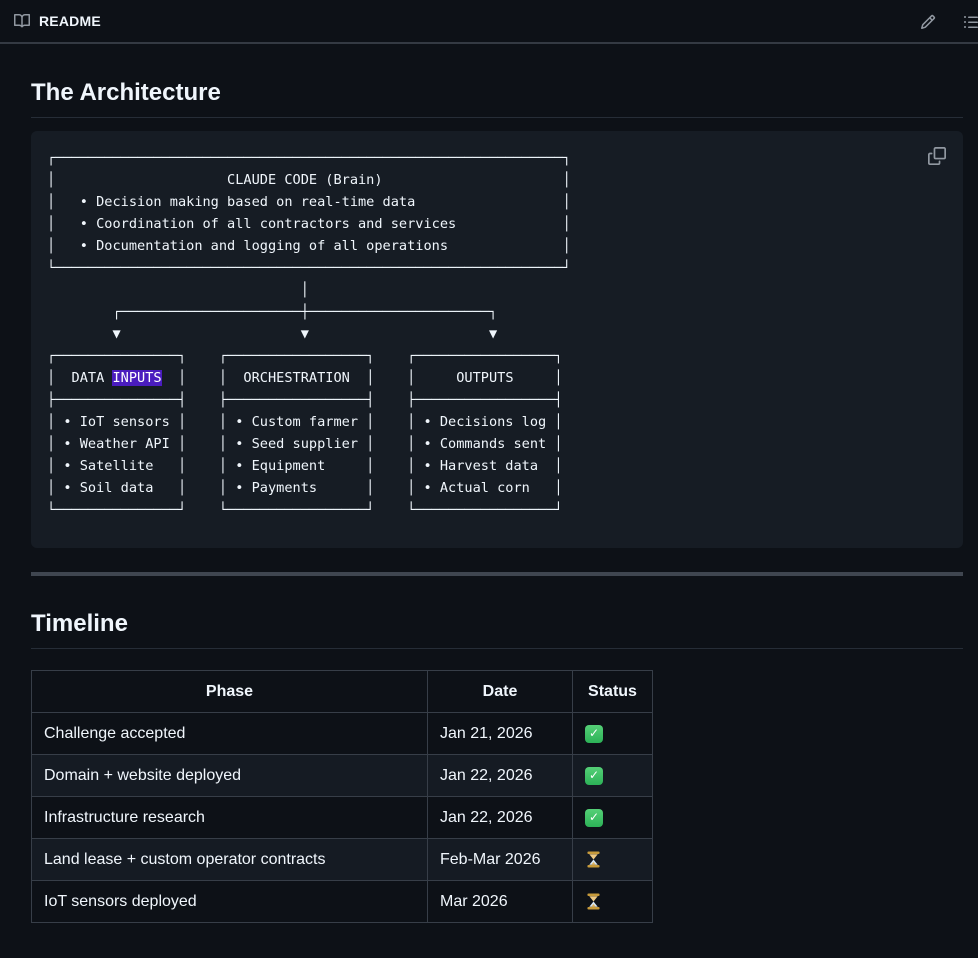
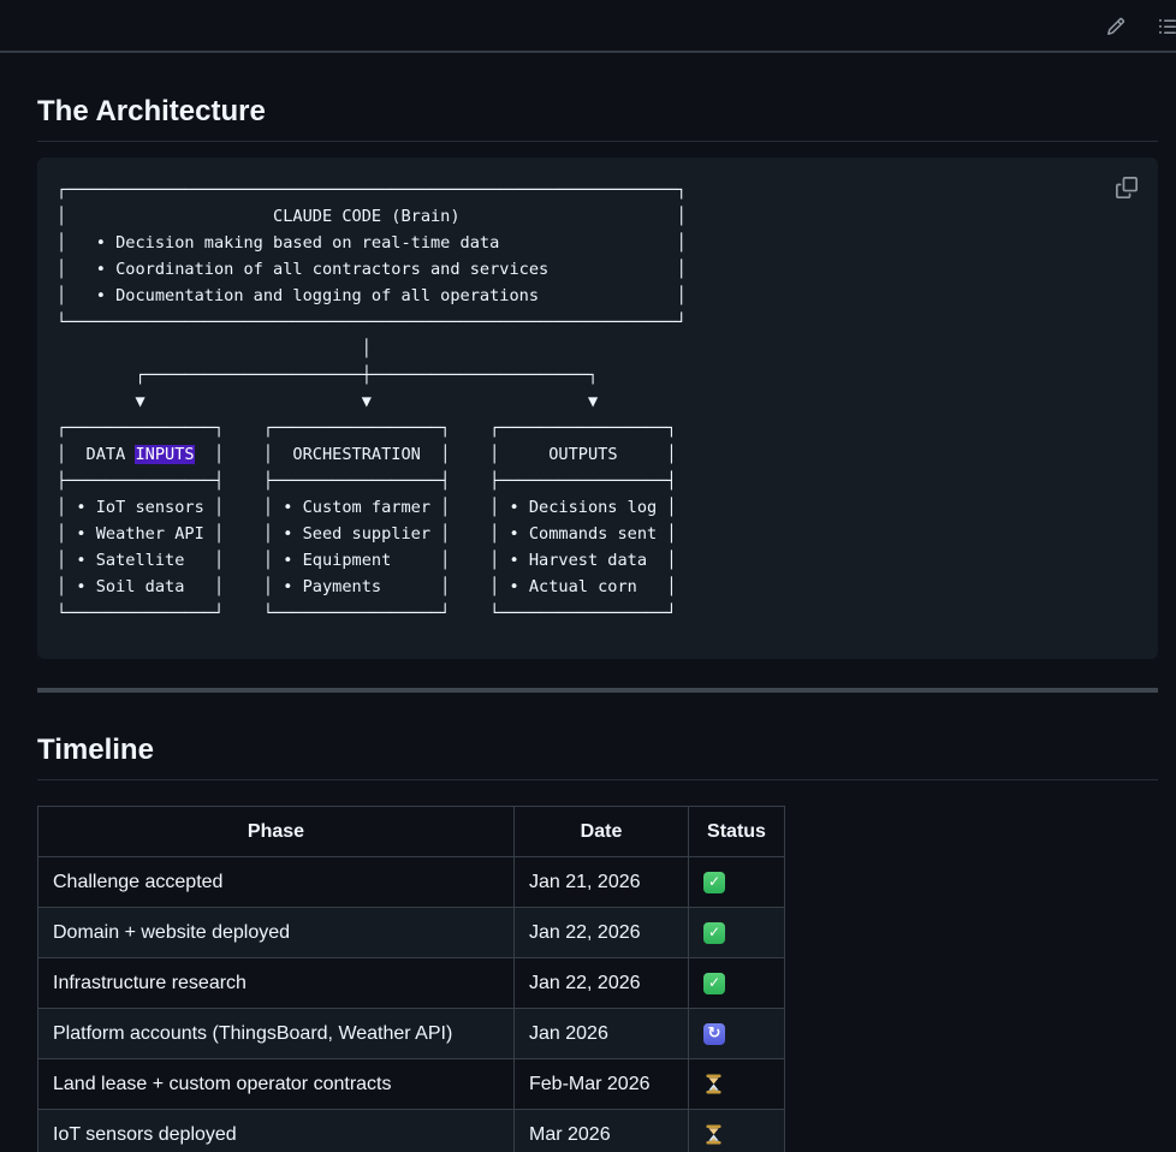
- README
  The Architecture
  ┌──────────────────────────────────────────────────────────────┐
  │ CLAUDE CODE (Brain) │
  │ • Decision making based on real-time data │
  │ • Coordination of all contractors and services │
  │ • Documentation and logging of all operations │
  └──────────────────────────────────────────────────────────────┘
  │
  ┌──────────────────────┼──────────────────────┐
  ▼ ▼ ▼
  ┌───────────────┐ ┌─────────────────┐ ┌─────────────────┐
  │ DATA INPUTS │ │ ORCHESTRATION │ │ OUTPUTS │
  ├───────────────┤ ├─────────────────┤ ├─────────────────┤
  │ • IoT sensors │ │ • Custom farmer │ │ • Decisions log │
  │ • Weather API │ │ • Seed supplier │ │ • Commands sent │
  │ • Satellite │ │ • Equipment │ │ • Harvest data │
  │ • Soil data │ │ • Payments │ │ • Actual corn │
  └───────────────┘ └─────────────────┘ └─────────────────┘
  Timeline
  Phase	Date	Status
  Challenge accepted	Jan 21, 2026	✓
  Domain + website deployed	Jan 22, 2026	✓
  Infrastructure research	Jan 22, 2026	✓
+ Platform accounts (ThingsBoard, Weather API)	Jan 2026	↻
  Land lease + custom operator contracts	Feb-Mar 2026
  IoT sensors deployed	Mar 2026
